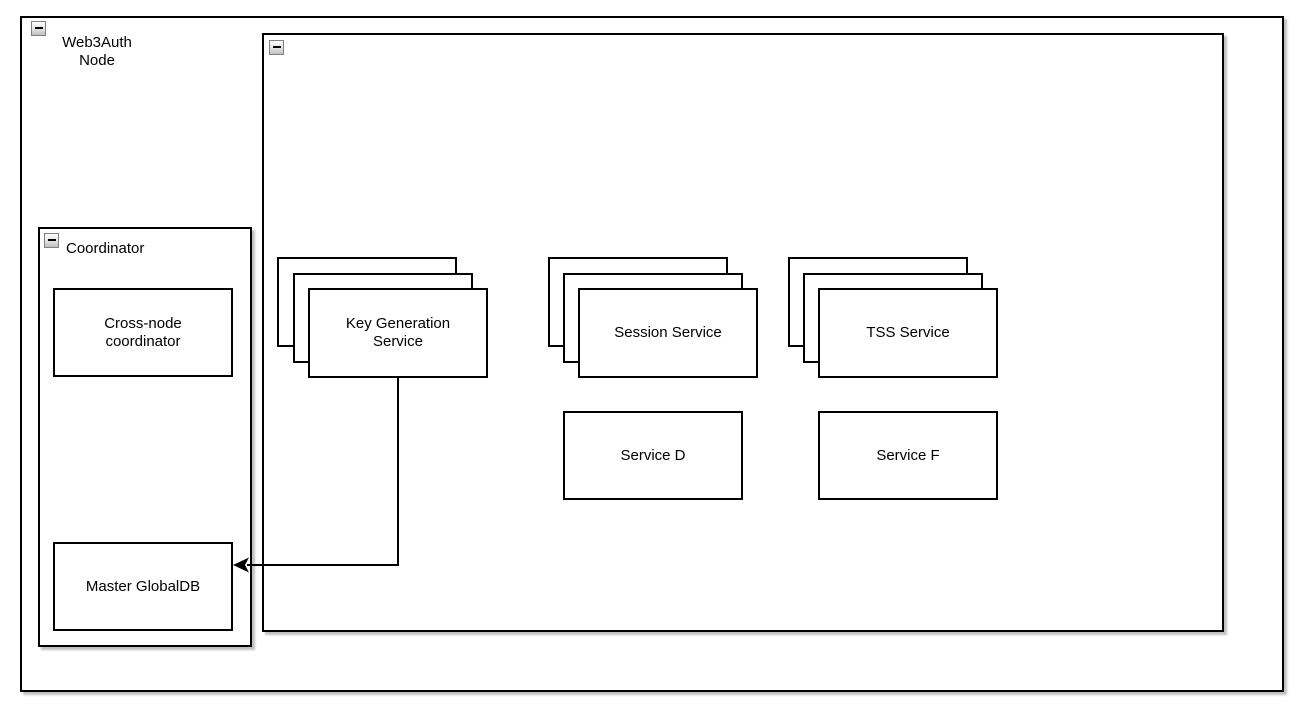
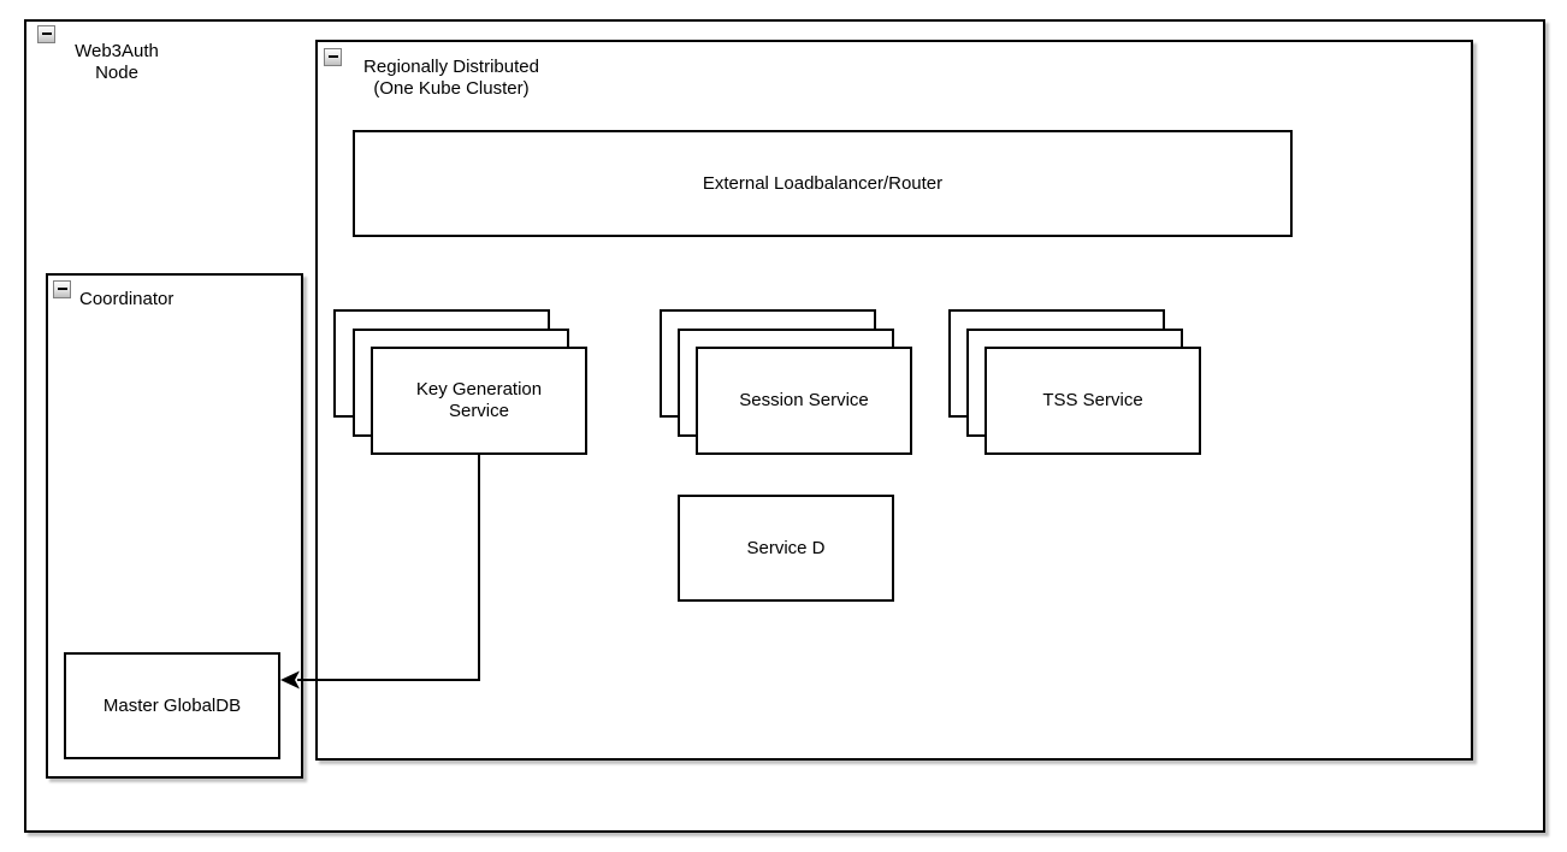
  Web3Auth
  Node
+ Regionally Distributed
+ (One Kube Cluster)
+ External Loadbalancer/Router
  Key Generation
  Service
  Session Service
  TSS Service
  Service D
- Service F
  Coordinator
- Cross-node
- coordinator
  Master GlobalDB
